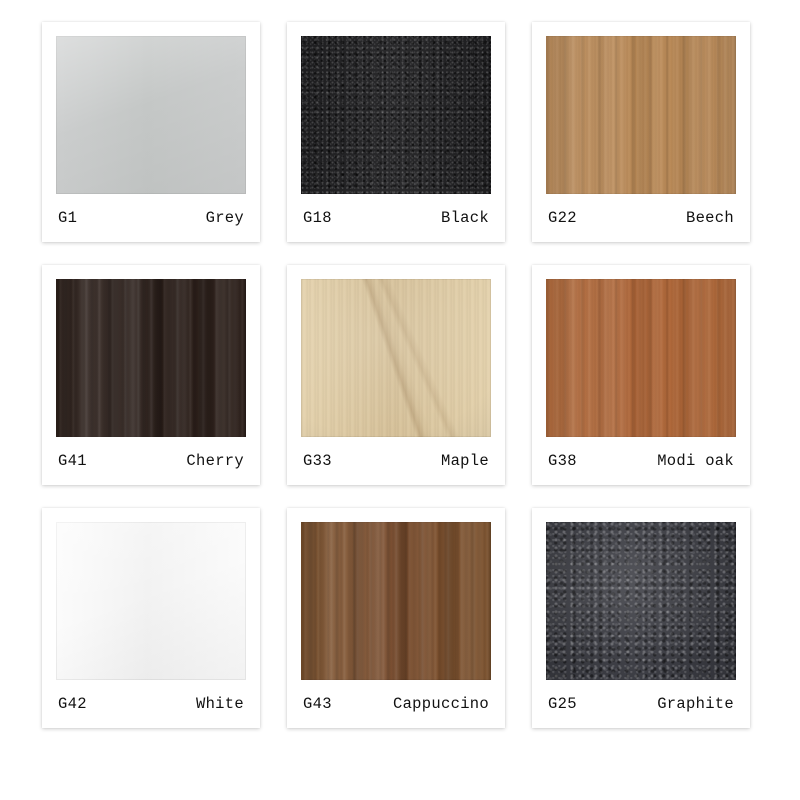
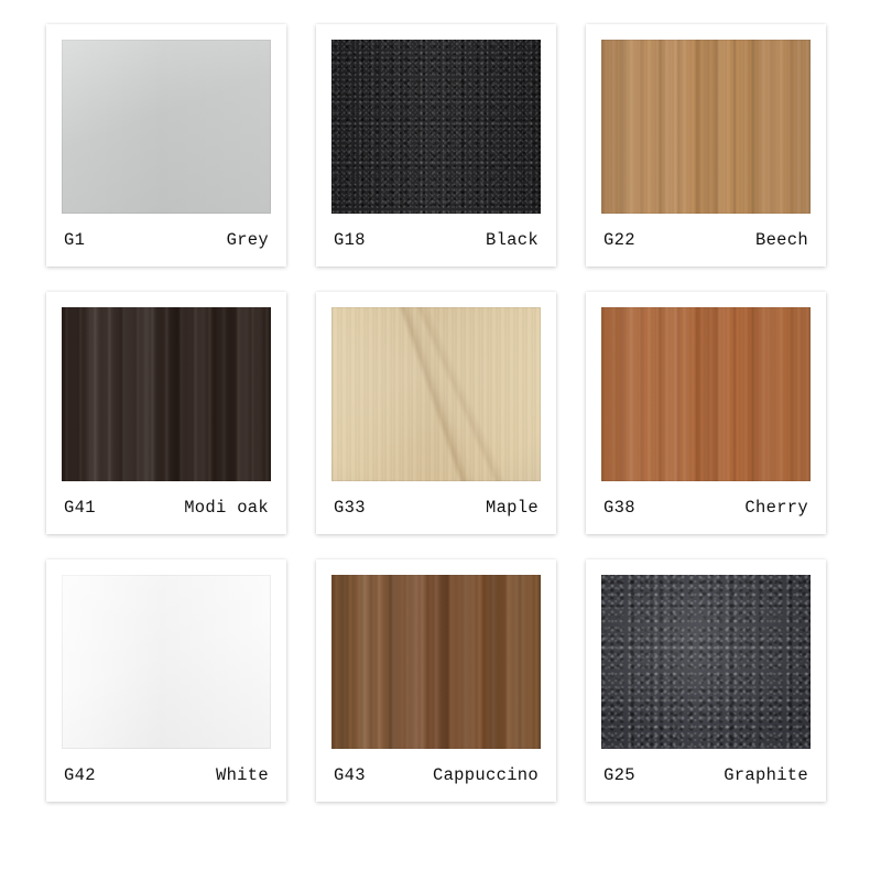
  G1
  Grey
  G18
  Black
  G22
  Beech
  G41
- Cherry
+ Modi oak
  G33
  Maple
  G38
- Modi oak
+ Cherry
  G42
  White
  G43
  Cappuccino
  G25
  Graphite
